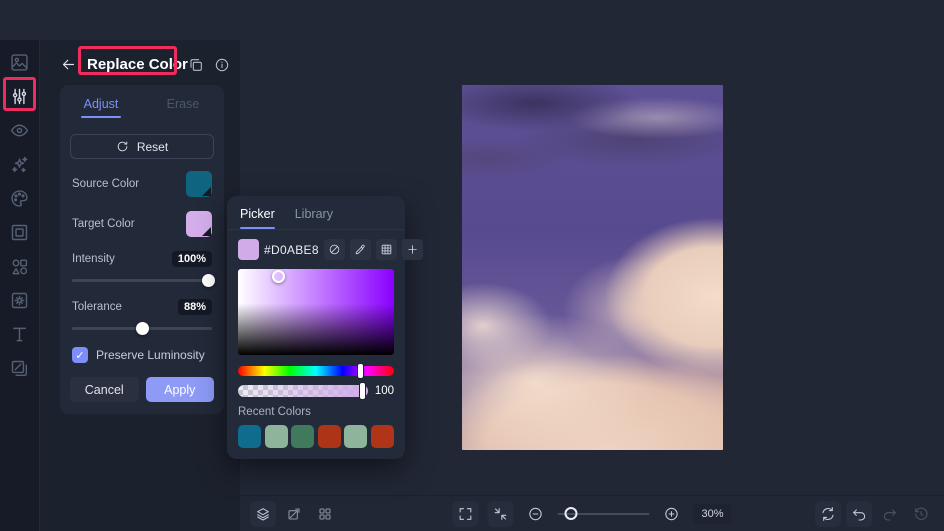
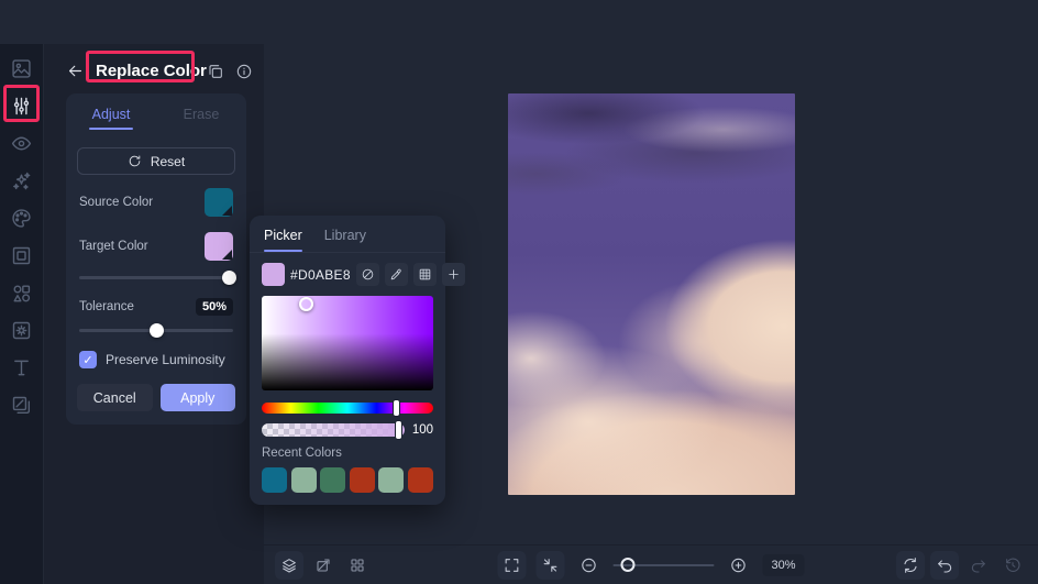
  Replace Color
  Adjust
  Erase
  Reset
  Source Color
  Target Color
- Intensity
- 100%
  Tolerance
- 88%
+ 50%
  ✓
  Preserve Luminosity
  Cancel
  Apply
  30%
  Picker
  Library
  #D0ABE8
  100
  Recent Colors
